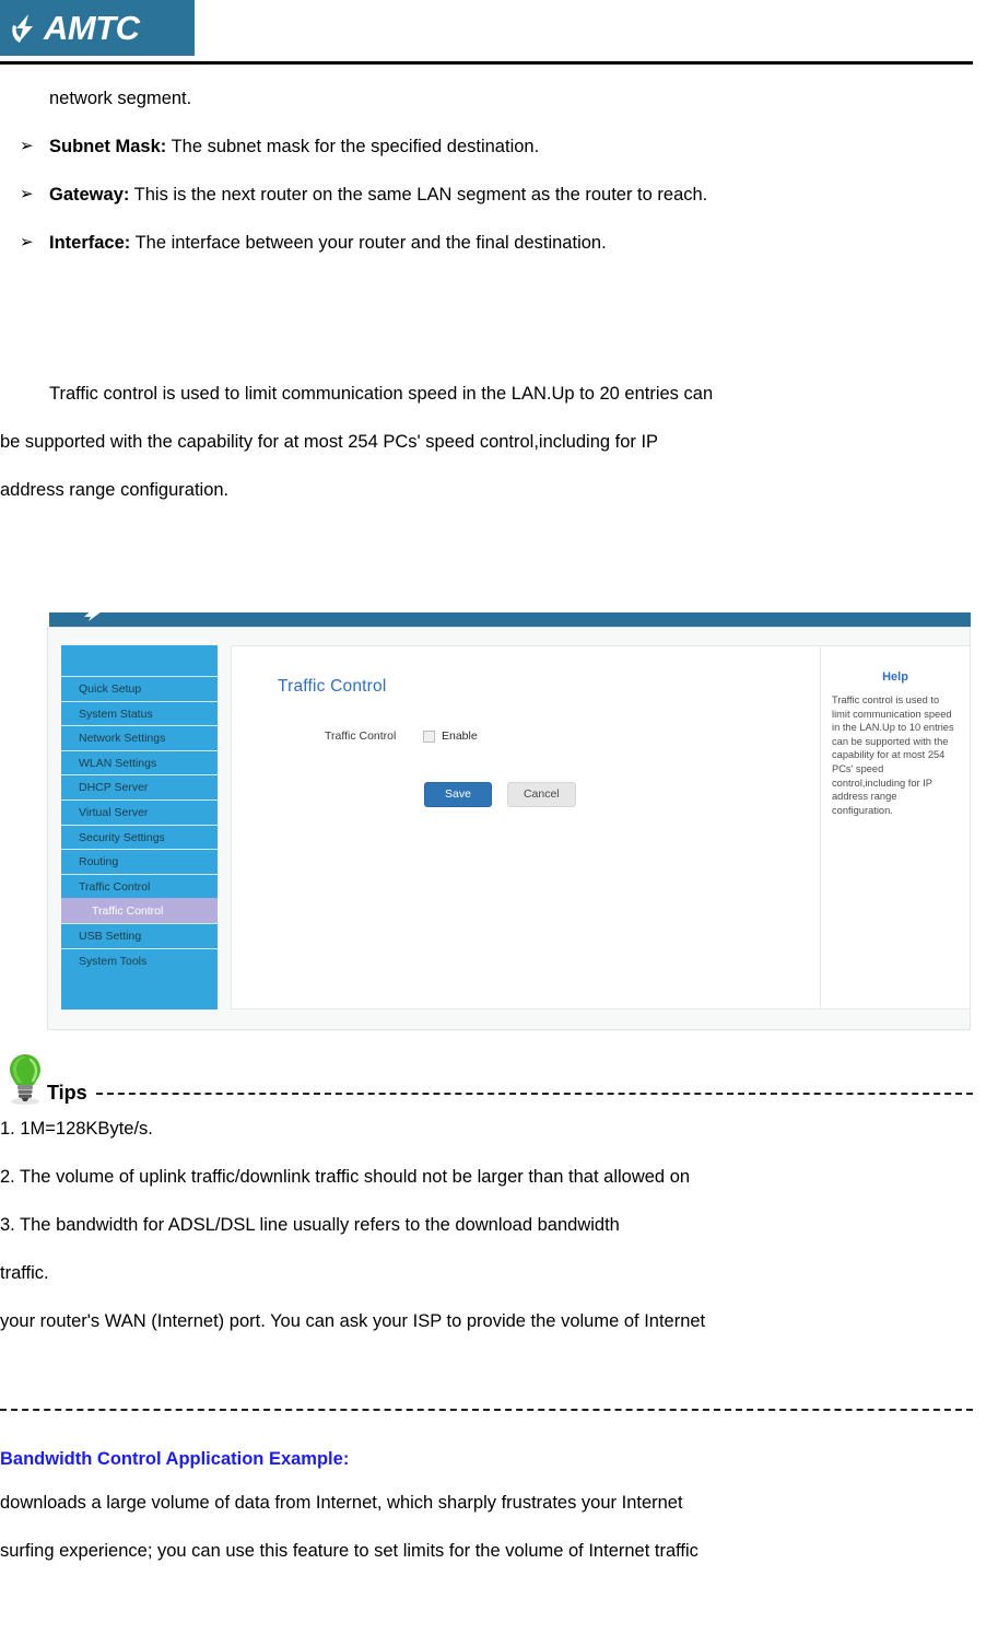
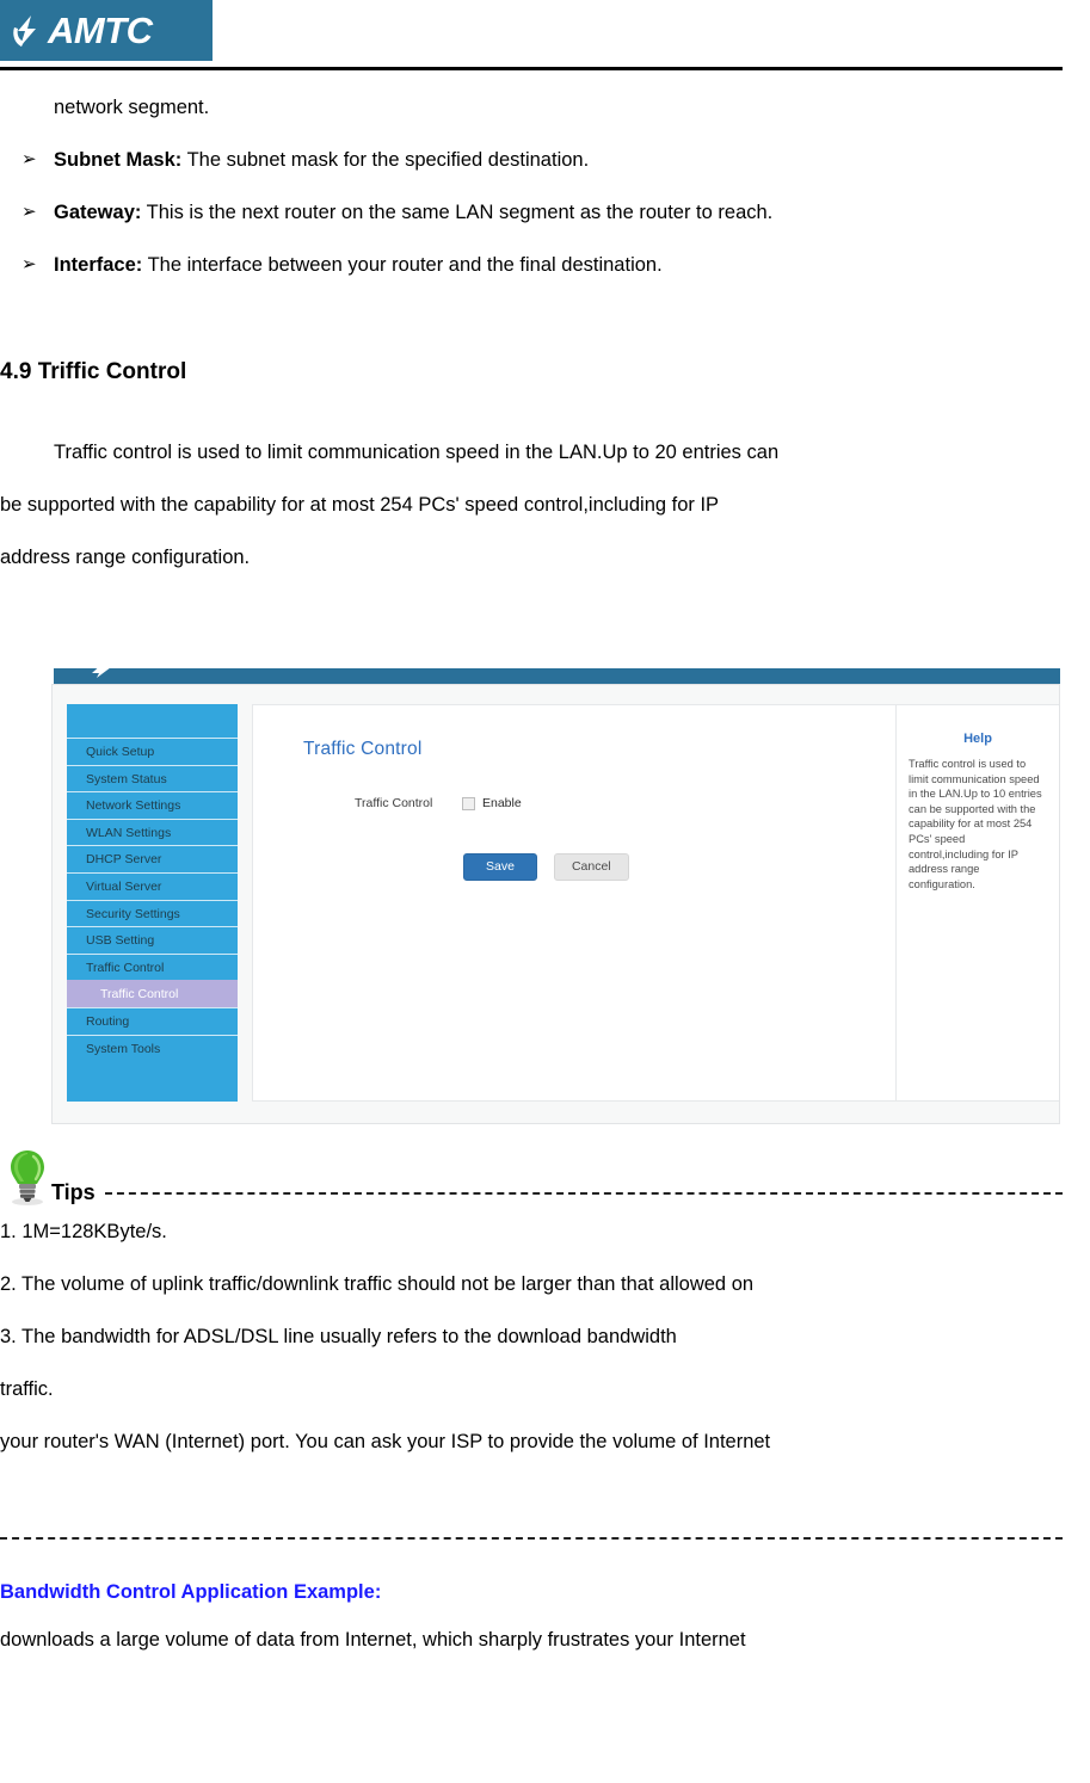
  AMTC
  network segment.
  ➢
  Subnet Mask: The subnet mask for the specified destination.
  ➢
  Gateway: This is the next router on the same LAN segment as the router to reach.
  ➢
  Interface: The interface between your router and the final destination.
+ 4.9 Triffic Control
  Traffic control is used to limit communication speed in the LAN.Up to 20 entries can
  be supported with the capability for at most 254 PCs' speed control,including for IP
  address range configuration.
  Quick Setup
  System Status
  Network Settings
  WLAN Settings
  DHCP Server
  Virtual Server
  Security Settings
- Routing
+ USB Setting
  Traffic Control
  Traffic Control
- USB Setting
+ Routing
  System Tools
  Traffic Control
  Traffic Control
  Enable
  Save
  Cancel
  Help
  Traffic control is used to limit communication speed in the LAN.Up to 10 entries can be supported with the capability for at most 254 PCs' speed control,including for IP address range configuration.
  Tips
  1. 1M=128KByte/s.
  2. The volume of uplink traffic/downlink traffic should not be larger than that allowed on
  3. The bandwidth for ADSL/DSL line usually refers to the download bandwidth
  traffic.
  your router's WAN (Internet) port. You can ask your ISP to provide the volume of Internet
  Bandwidth Control Application Example:
  downloads a large volume of data from Internet, which sharply frustrates your Internet
- surfing experience; you can use this feature to set limits for the volume of Internet traffic
